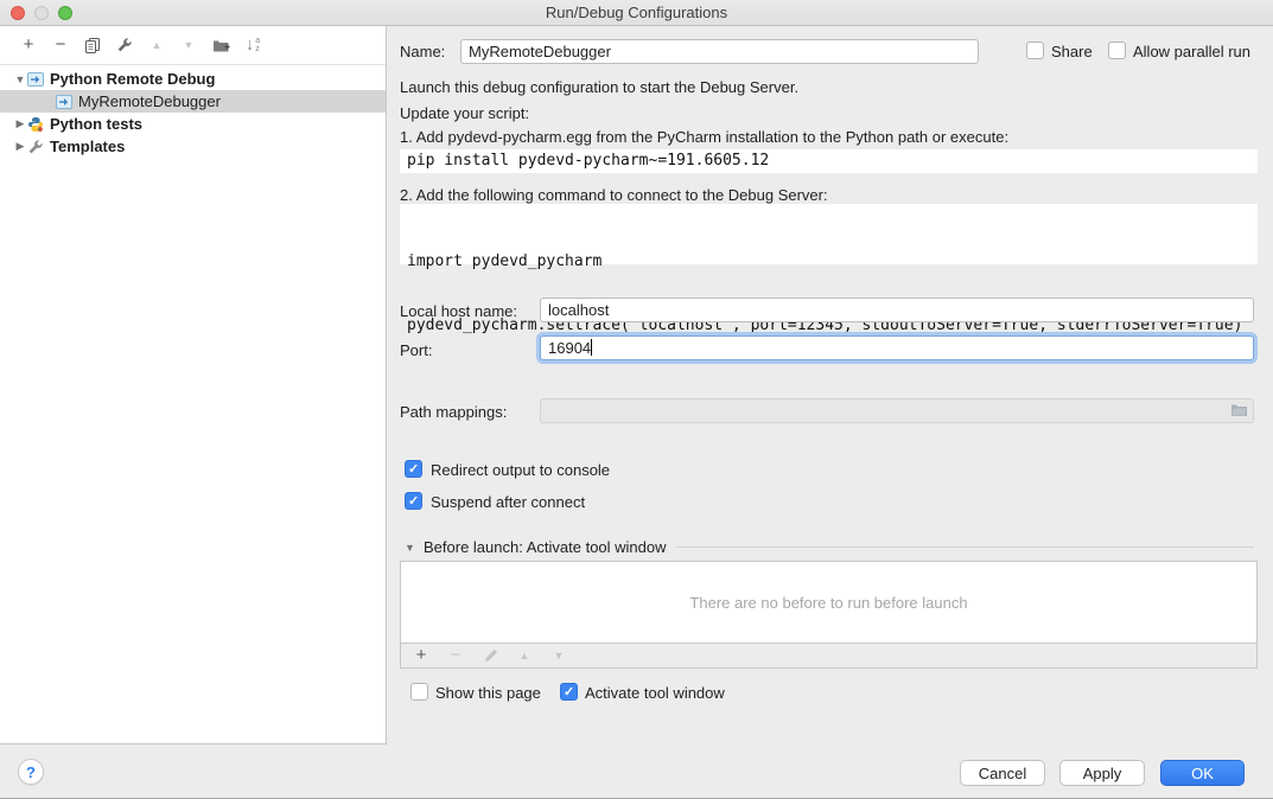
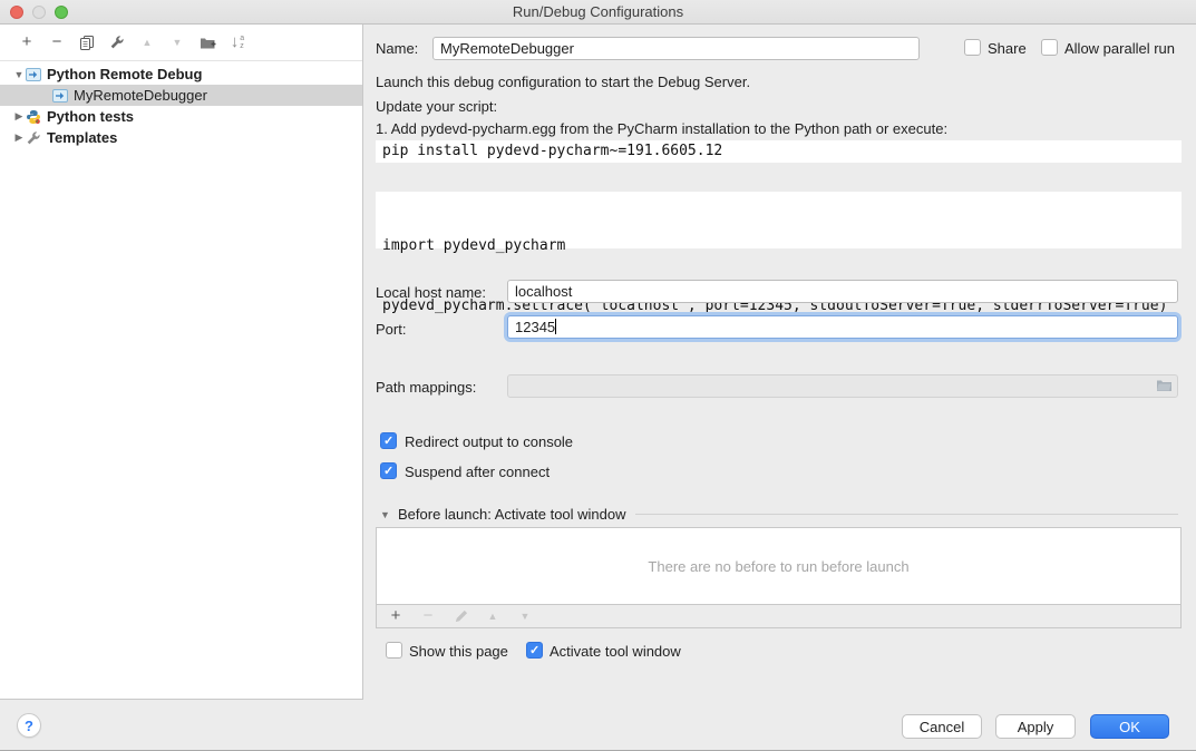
  Run/Debug Configurations
  +
  −
  ▲
  ▼
  ↓
  ▼
  Python Remote Debug
  MyRemoteDebugger
  ▶
  Python tests
  ▶
  Templates
  Name:
  MyRemoteDebugger
  Share
  Allow parallel run
  Launch this debug configuration to start the Debug Server.
  Update your script:
  1. Add pydevd-pycharm.egg from the PyCharm installation to the Python path or execute:
  pip install pydevd-pycharm~=191.6605.12
- 2. Add the following command to connect to the Debug Server:
  import pydevd_pycharm
  pydevd_pycharm.settrace('localhost', port=12345, stdoutToServer=True, stderrToServer=True)
  Local host name:
  localhost
  Port:
- 16904
+ 12345
  Path mappings:
  Redirect output to console
  Suspend after connect
  ▼
  Before launch: Activate tool window
  There are no before to run before launch
  +
  ▲
  ▼
  Show this page
  Activate tool window
  ?
  Cancel
  Apply
  OK
